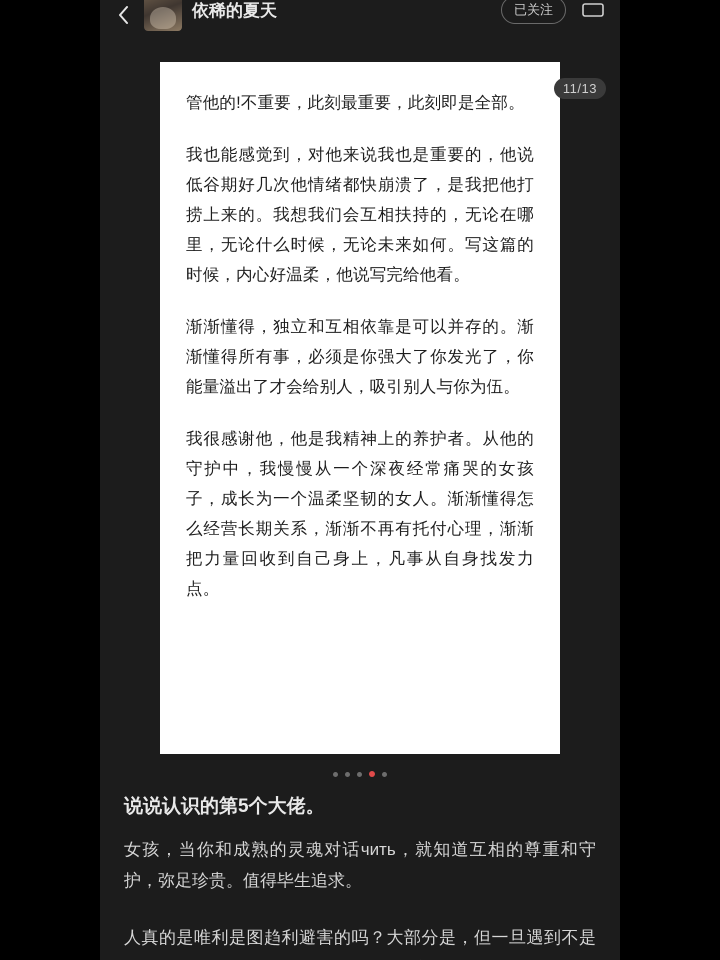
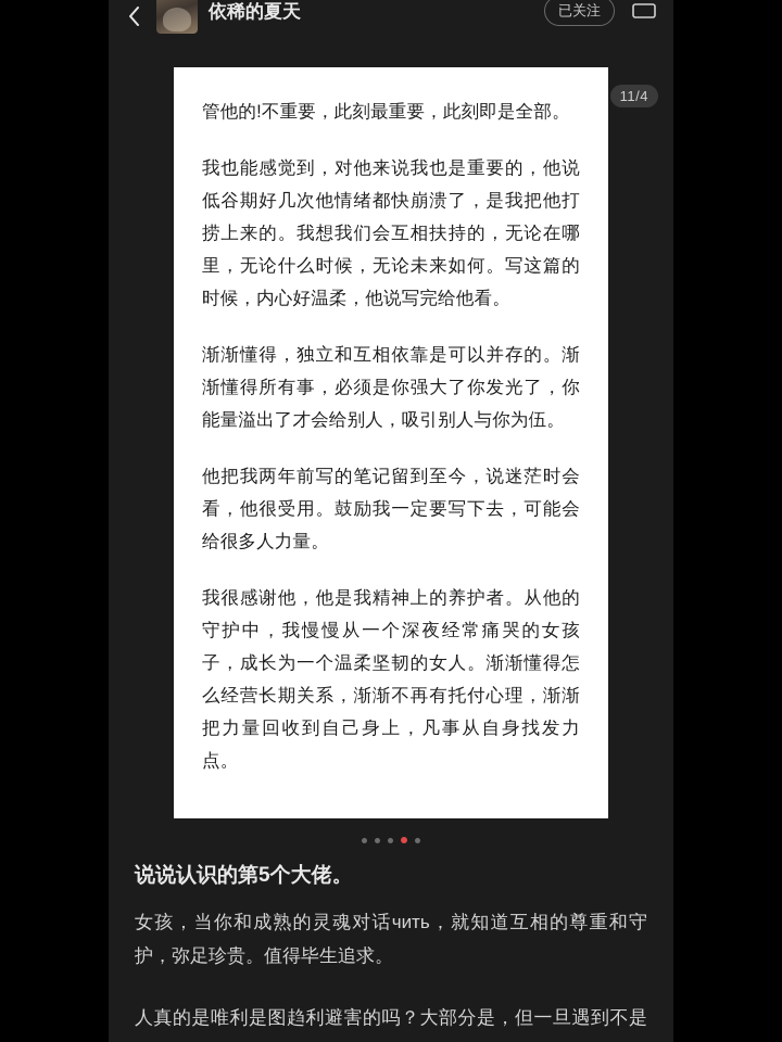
  依稀的夏天
  已关注
  管他的!不重要，此刻最重要，此刻即是全部。
  我也能感觉到，对他来说我也是重要的，他说低谷期好几次他情绪都快崩溃了，是我把他打捞上来的。我想我们会互相扶持的，无论在哪里，无论什么时候，无论未来如何。写这篇的时候，内心好温柔，他说写完给他看。
  渐渐懂得，独立和互相依靠是可以并存的。渐渐懂得所有事，必须是你强大了你发光了，你能量溢出了才会给别人，吸引别人与你为伍。
+ 他把我两年前写的笔记留到至今，说迷茫时会看，他很受用。鼓励我一定要写下去，可能会给很多人力量。
  我很感谢他，他是我精神上的养护者。从他的守护中，我慢慢从一个深夜经常痛哭的女孩子，成长为一个温柔坚韧的女人。渐渐懂得怎么经营长期关系，渐渐不再有托付心理，渐渐把力量回收到自己身上，凡事从自身找发力点。
- 11/13
+ 11/4
  说说认识的第5个大佬。
  女孩，当你和成熟的灵魂对话чить，就知道互相的尊重和守护，弥足珍贵。值得毕生追求。
